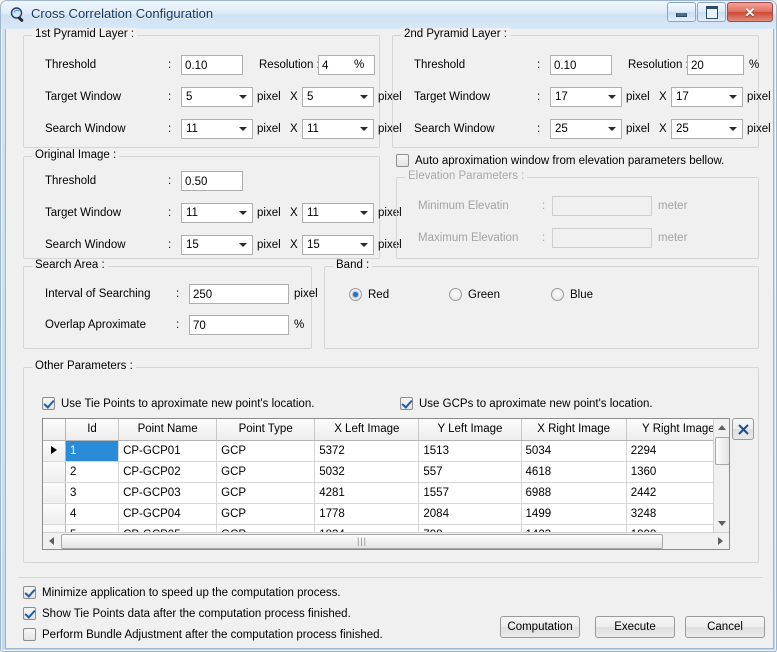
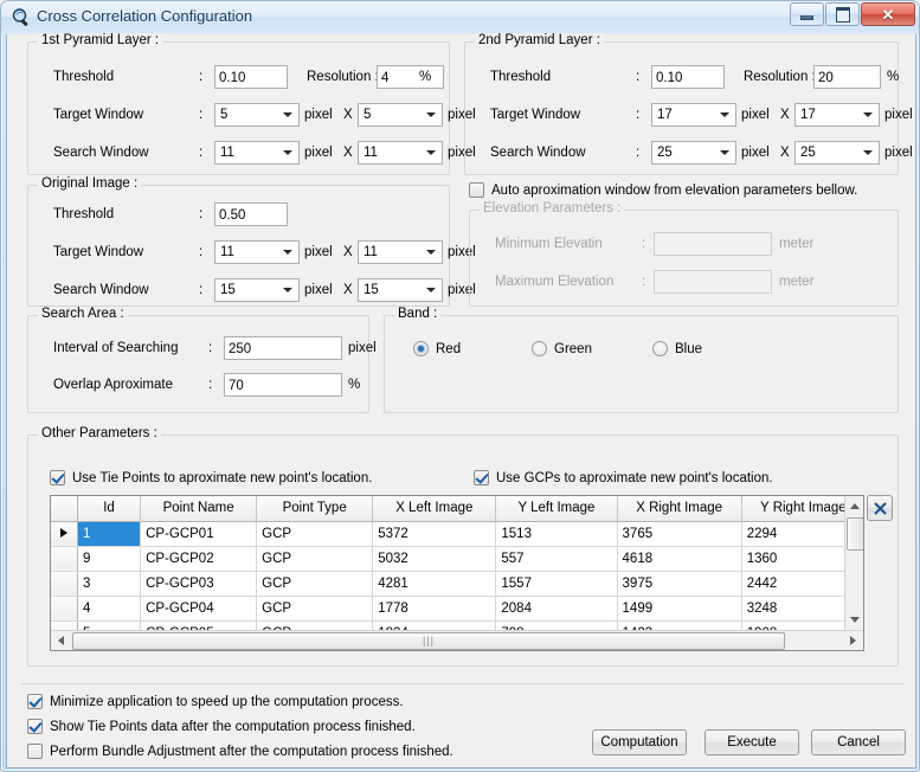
  Cross Correlation Configuration
  ✕
  1st Pyramid Layer :
  Threshold
  :
  0.10
  Resolution
  4
  %
  Target Window
  :
  5
  pixel
  X
  5
  pixel
  Search Window
  :
  11
  pixel
  X
  11
  pixel
  2nd Pyramid Layer :
  Threshold
  :
  0.10
  Resolution
  20
  %
  Target Window
  :
  17
  pixel
  X
  17
  pixel
  Search Window
  :
  25
  pixel
  X
  25
  pixel
  Original Image :
  Threshold
  :
  0.50
  Target Window
  :
  11
  pixel
  X
  11
  pixel
  Search Window
  :
  15
  pixel
  X
  15
  pixel
  Auto aproximation window from elevation parameters bellow.
  Elevation Parameters :
  Minimum Elevatin
  :
  meter
  Maximum Elevation
  :
  meter
  Search Area :
  Interval of Searching
  :
  250
  pixel
  Overlap Aproximate
  :
  70
  %
  Band :
  Red
  Green
  Blue
  Other Parameters :
  Use Tie Points to aproximate new point's location.
  Use GCPs to aproximate new point's location.
  	Id	Point Name	Point Type	X Left Image	Y Left Image	X Right Image	Y Right Image
- 	1	CP-GCP01	GCP	5372	1513	5034	2294
+ 	1	CP-GCP01	GCP	5372	1513	3765	2294
- 	2	CP-GCP02	GCP	5032	557	4618	1360
+ 	9	CP-GCP02	GCP	5032	557	4618	1360
- 	3	CP-GCP03	GCP	4281	1557	6988	2442
+ 	3	CP-GCP03	GCP	4281	1557	3975	2442
  	4	CP-GCP04	GCP	1778	2084	1499	3248
  |||
  Minimize application to speed up the computation process.
  Show Tie Points data after the computation process finished.
  Perform Bundle Adjustment after the computation process finished.
  Computation
  Execute
  Cancel
